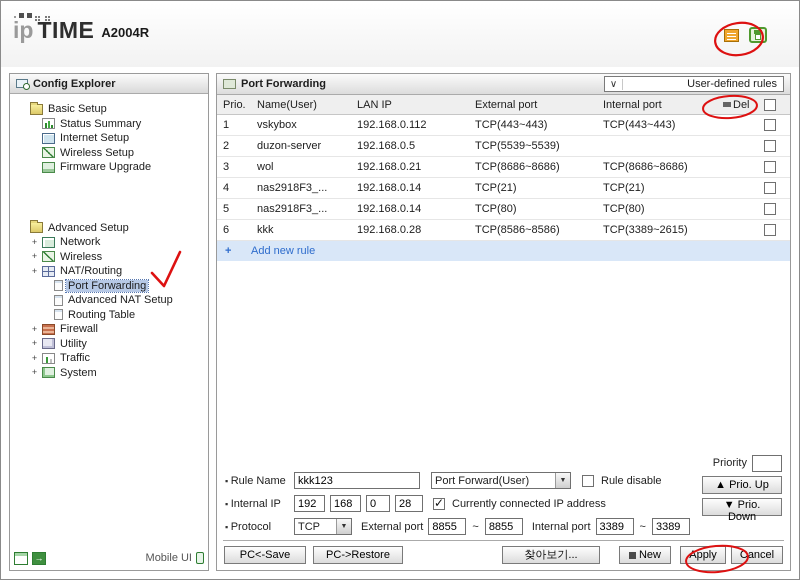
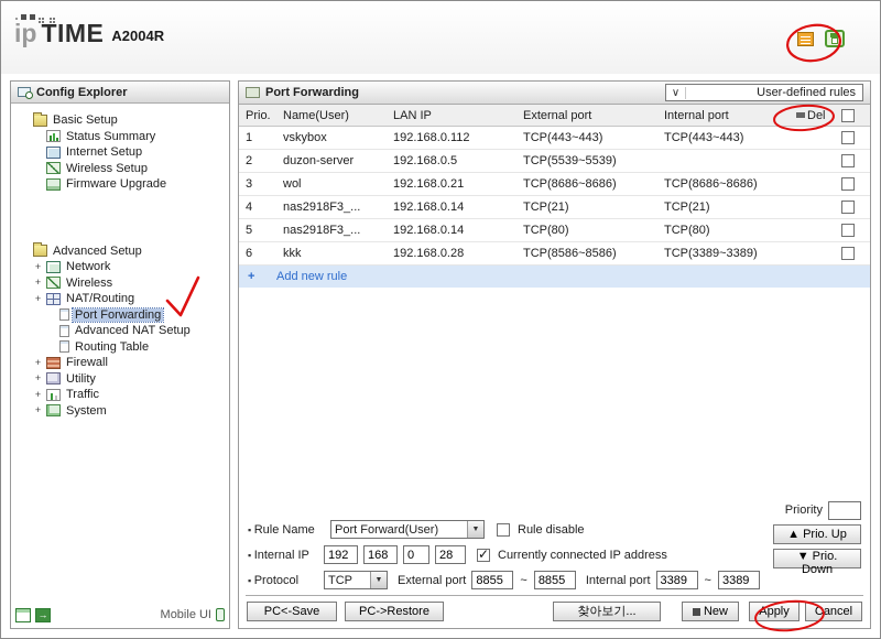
  ip
  TIME
  A2004R
  Config Explorer
  Basic Setup
  Status Summary
  Internet Setup
  Wireless Setup
  Firmware Upgrade
  Advanced Setup
  +
  Network
  +
  Wireless
  +
  NAT/Routing
  Port Forwarding
  Advanced NAT Setup
  Routing Table
  +
  Firewall
  +
  Utility
  +
  Traffic
  +
  System
  →
  Mobile UI
  Port Forwarding
  ∨
  User-defined rules
  Prio.
  Name(User)
  LAN IP
  External port
  Internal port
  Del
  1
  vskybox
  192.168.0.112
  TCP(443~443)
  TCP(443~443)
  2
  duzon-server
  192.168.0.5
  TCP(5539~5539)
  3
  wol
  192.168.0.21
  TCP(8686~8686)
  TCP(8686~8686)
  4
  nas2918F3_...
  192.168.0.14
  TCP(21)
  TCP(21)
  5
  nas2918F3_...
  192.168.0.14
  TCP(80)
  TCP(80)
  6
  kkk
  192.168.0.28
  TCP(8586~8586)
- TCP(3389~2615)
+ TCP(3389~3389)
  +
  Add new rule
  Rule Name
- kkk123
  Port Forward(User)
  Rule disable
  Internal IP
  192
  168
  0
  28
  Currently connected IP address
  Protocol
  TCP
  External port
  8855
  ~
  8855
  Internal port
  3389
  ~
  3389
  Priority
  ▲ Prio. Up
  ▼ Prio. Down
  PC<-Save
  PC->Restore
  찾아보기...
  New
  Apply
  Cancel
